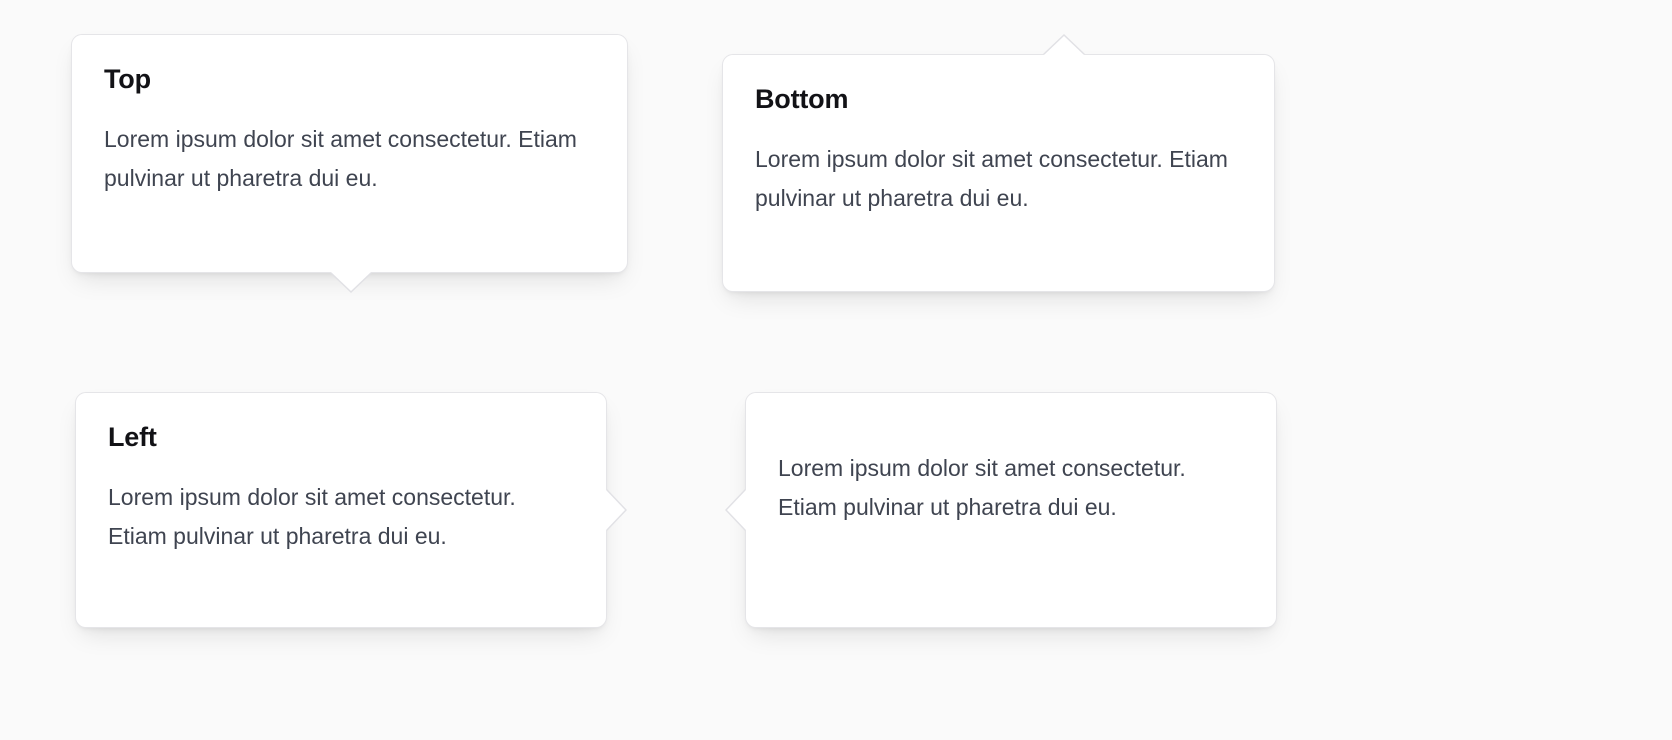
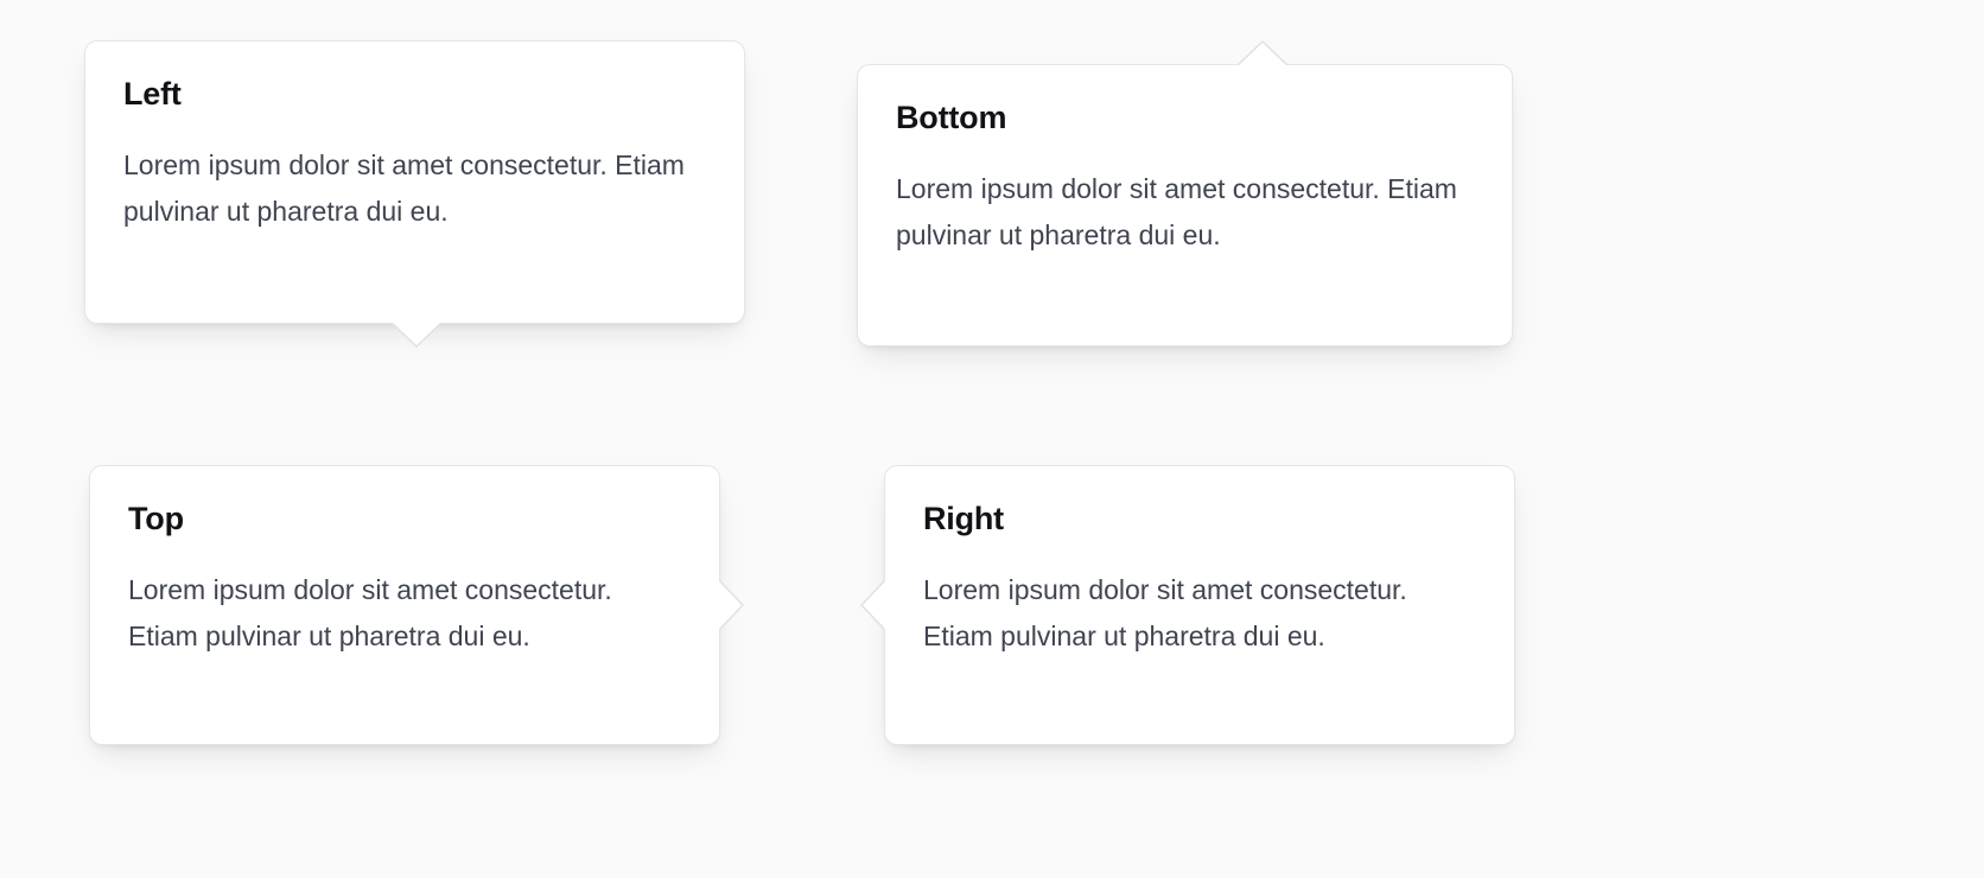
- Top
+ Left
  Lorem ipsum dolor sit amet consectetur. Etiam pulvinar ut pharetra dui eu.
  Bottom
  Lorem ipsum dolor sit amet consectetur. Etiam pulvinar ut pharetra dui eu.
- Left
+ Top
  Lorem ipsum dolor sit amet consectetur. Etiam pulvinar ut pharetra dui eu.
+ Right
  Lorem ipsum dolor sit amet consectetur. Etiam pulvinar ut pharetra dui eu.
